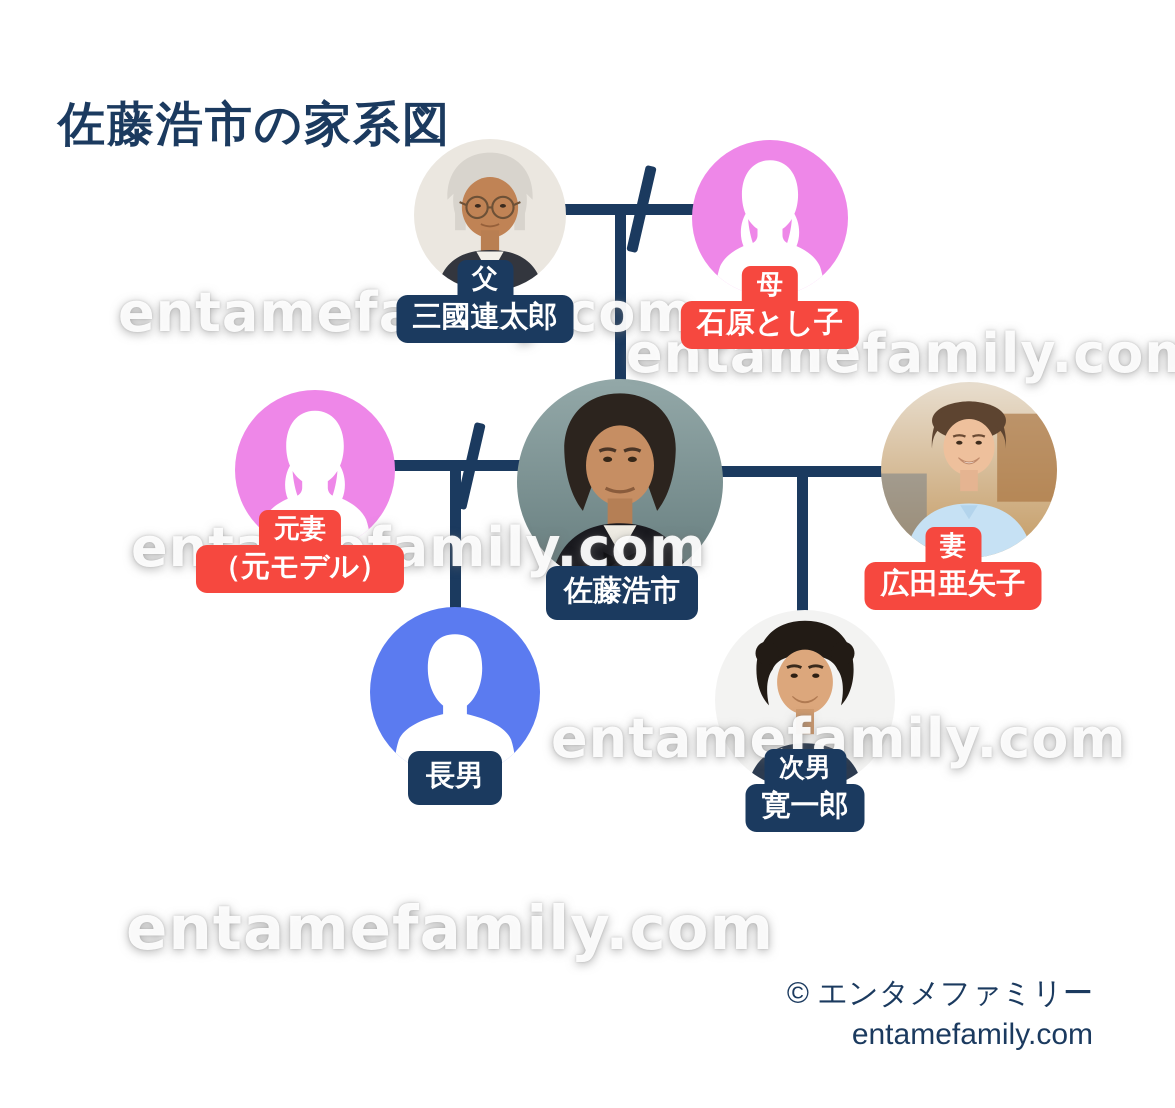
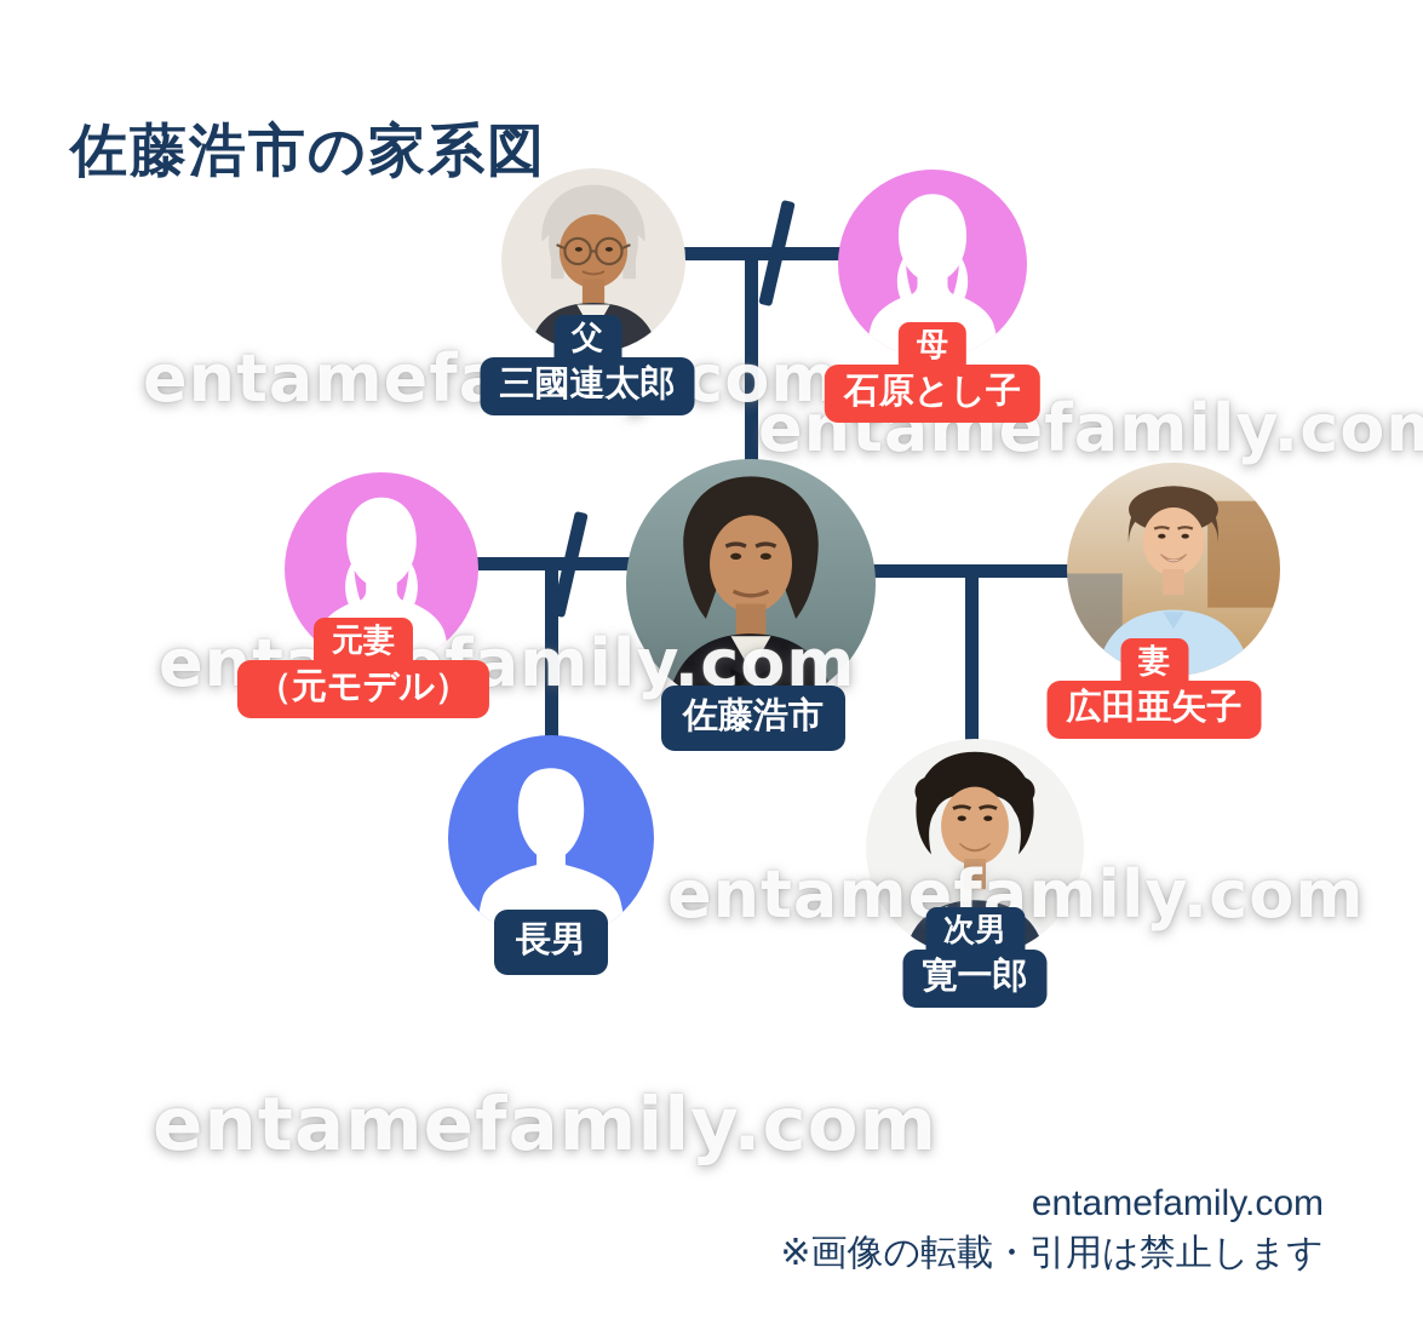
  佐藤浩市の家系図
  entamefamily.com
  entamefamily.com
  entamefamily.com
  父
  三國連太郎
  母
  石原とし子
  佐藤浩市
  元妻
  （元モデル）
  妻
  広田亜矢子
  長男
  次男
  寛一郎
- © エンタメファミリー
  entamefamily.com
+ ※画像の転載・引用は禁止します
